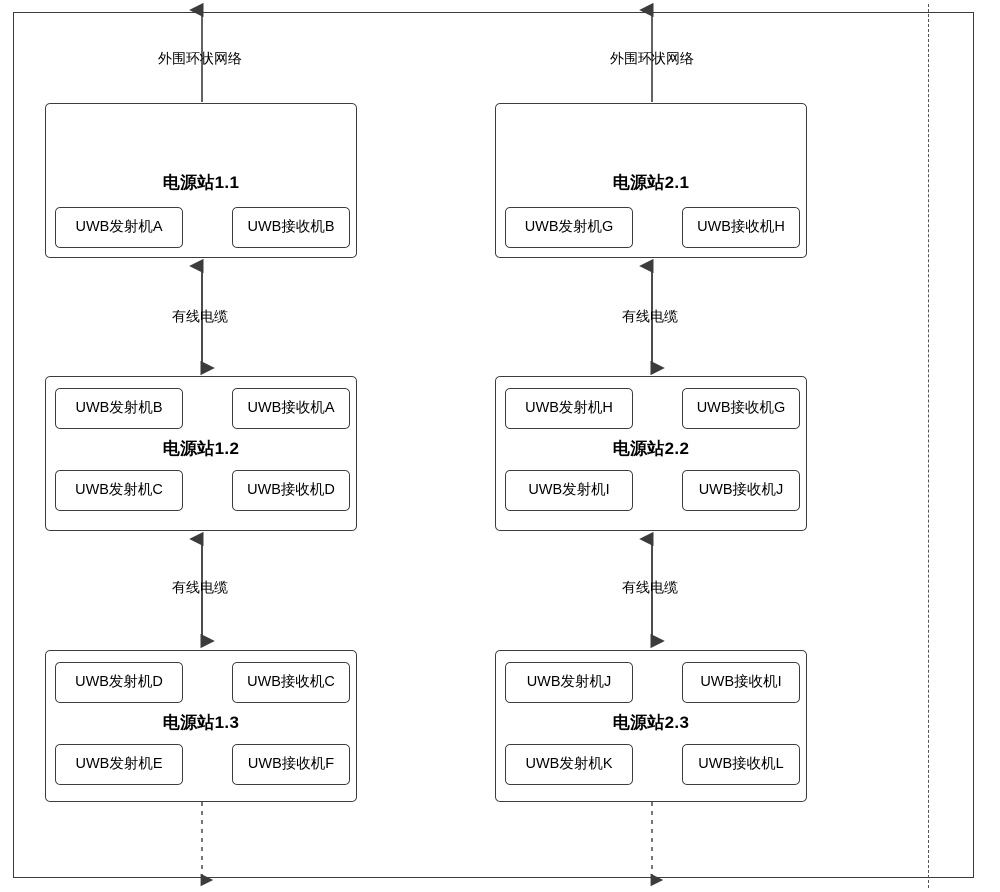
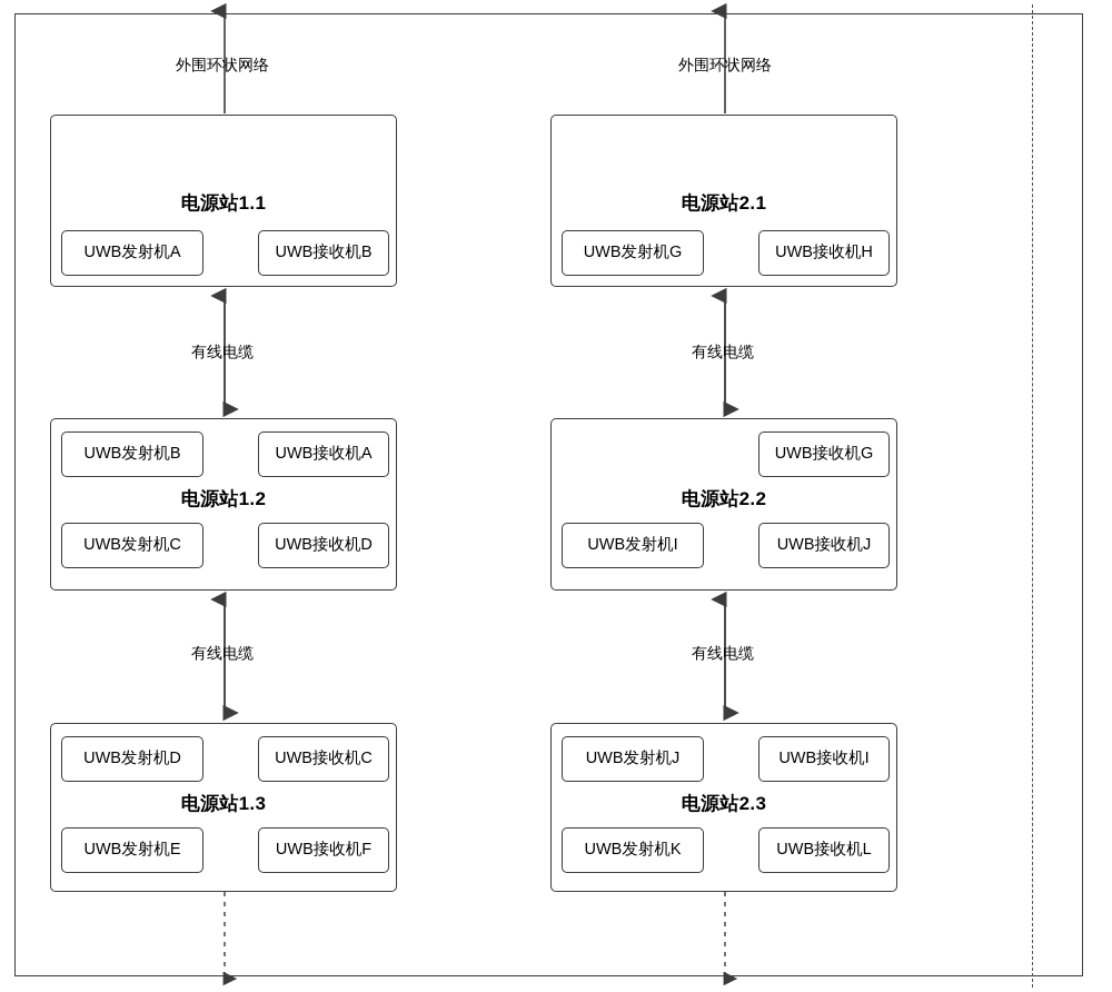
  外围环状网络
  电源站1.1
  UWB发射机A
  UWB接收机B
  有线电缆
  UWB发射机B
  UWB接收机A
  电源站1.2
  UWB发射机C
  UWB接收机D
  有线电缆
  UWB发射机D
  UWB接收机C
  电源站1.3
  UWB发射机E
  UWB接收机F
  外围环状网络
  电源站2.1
  UWB发射机G
  UWB接收机H
  有线电缆
- UWB发射机H
  UWB接收机G
  电源站2.2
  UWB发射机I
  UWB接收机J
  有线电缆
  UWB发射机J
  UWB接收机I
  电源站2.3
  UWB发射机K
  UWB接收机L
